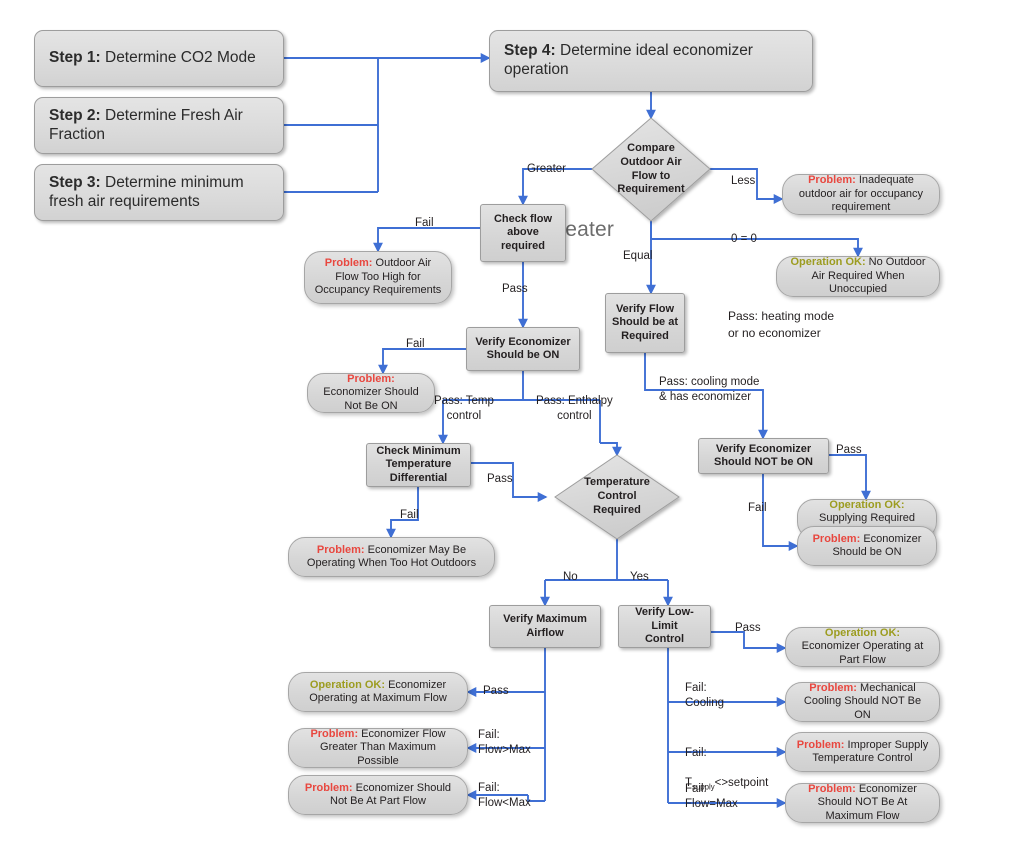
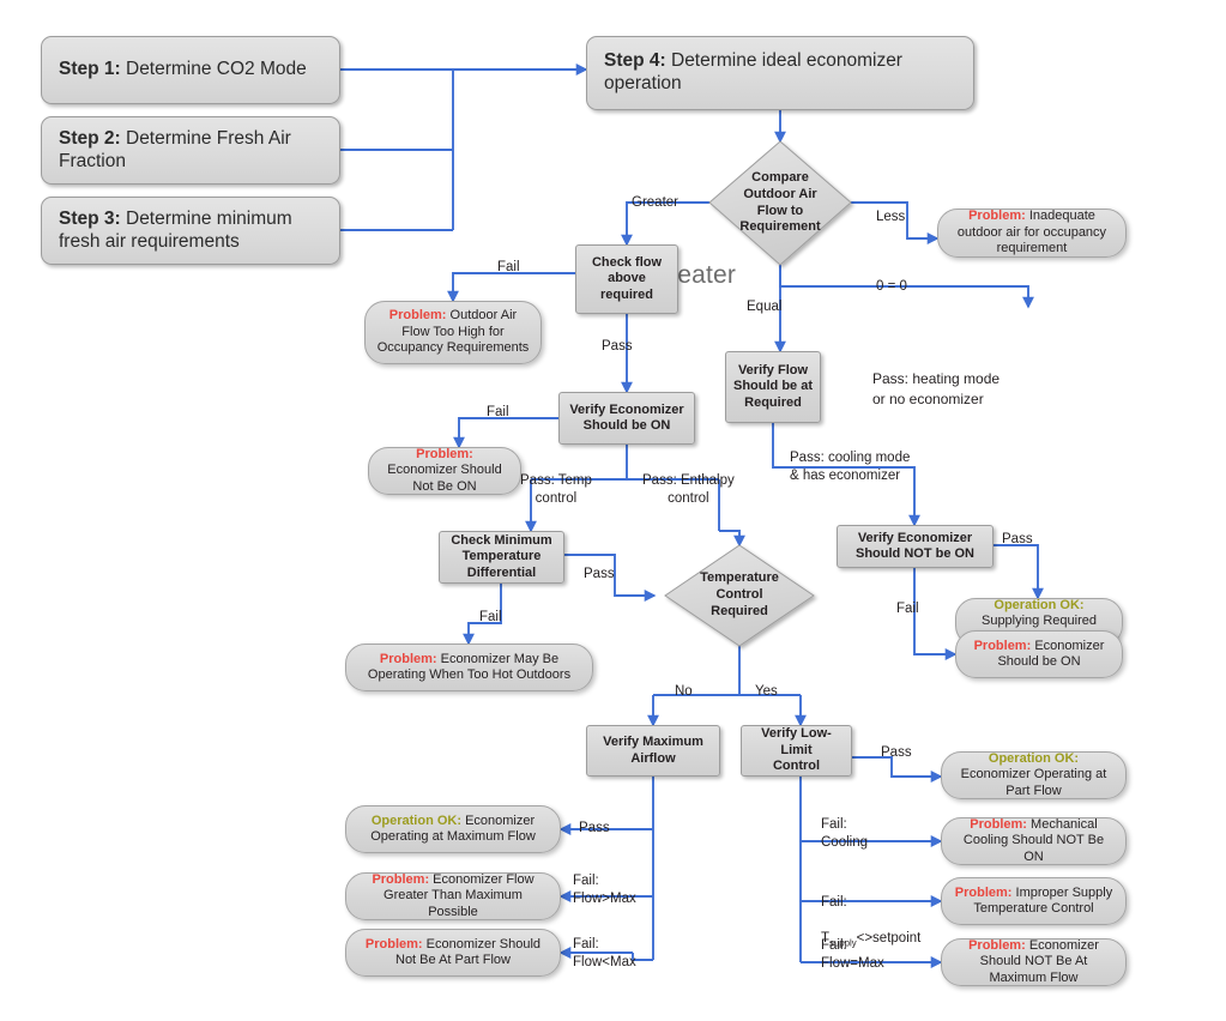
  eater
  Step 1: Determine CO2 Mode
  Step 2: Determine Fresh Air Fraction
  Step 3: Determine minimum fresh air requirements
  Step 4: Determine ideal economizer operation
  Compare
  Outdoor Air
  Flow to
  Requirement
  Temperature
  Control
  Required
  Check flow
  above required
  Verify Flow
  Should be at
  Required
  Verify Economizer
  Should be ON
  Check Minimum
  Temperature
  Differential
  Verify Economizer
  Should NOT be ON
  Verify Maximum
  Airflow
  Verify Low-Limit
  Control
  Problem: Inadequate outdoor air for occupancy requirement
- Operation OK: No Outdoor Air Required When Unoccupied
  Problem: Outdoor Air Flow Too High for Occupancy Requirements
  Problem: Economizer Should Not Be ON
  Problem: Economizer May Be Operating When Too Hot Outdoors
  Operation OK: Supplying Required
  Problem: Economizer Should be ON
  Operation OK: Economizer Operating at Part Flow
  Problem: Mechanical Cooling Should NOT Be ON
  Problem: Improper Supply Temperature Control
  Problem: Economizer Should NOT Be At Maximum Flow
  Operation OK: Economizer Operating at Maximum Flow
  Problem: Economizer Flow Greater Than Maximum Possible
  Problem: Economizer Should Not Be At Part Flow
  Greater
  Less
  Equal
  0 = 0
  Fail
  Pass
  Fail
  Pass: Temp
  control
  Pass: Enthalpy
  control
  Pass
  Fail
  Pass: cooling mode
  & has economizer
  Pass
  Fail
  No
  Yes
  Pass
  Fail:
  Flow>Max
  Fail:
  Flow<Max
  Pass
  Fail:
  Cooling
  Fail:
  Tsupply<>setpoint
  Fail:
  Flow=Max
  Pass: heating mode
  or no economizer
